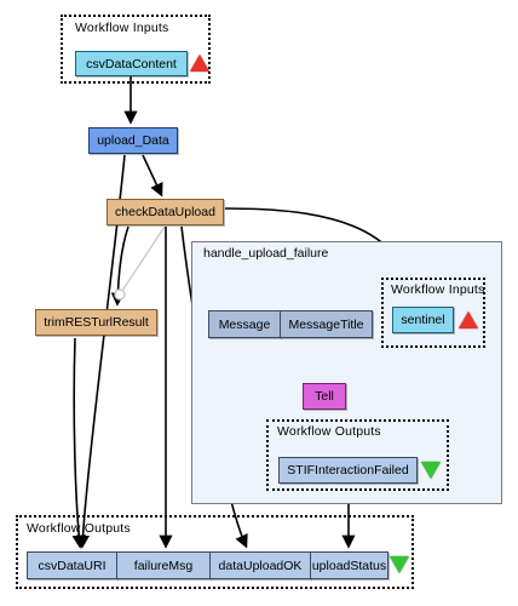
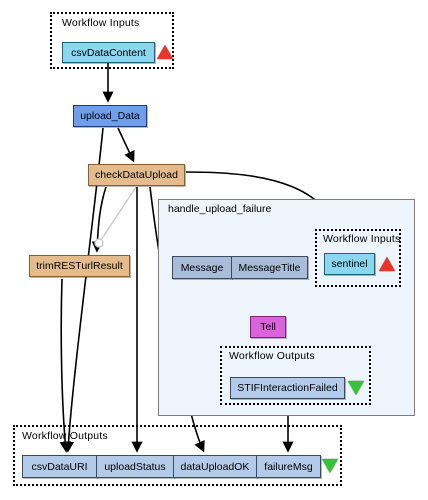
  Workflow Inputs
  csvDataContent
  upload_Data
  checkDataUpload
  trimRESTurlResult
  handle_upload_failure
  Message
  MessageTitle
  Workflow Inputs
  sentinel
  Tell
  Workflow Outputs
  STIFInteractionFailed
  Workflow Outputs
  csvDataURI
- failureMsg
+ uploadStatus
  dataUploadOK
- uploadStatus
+ failureMsg
